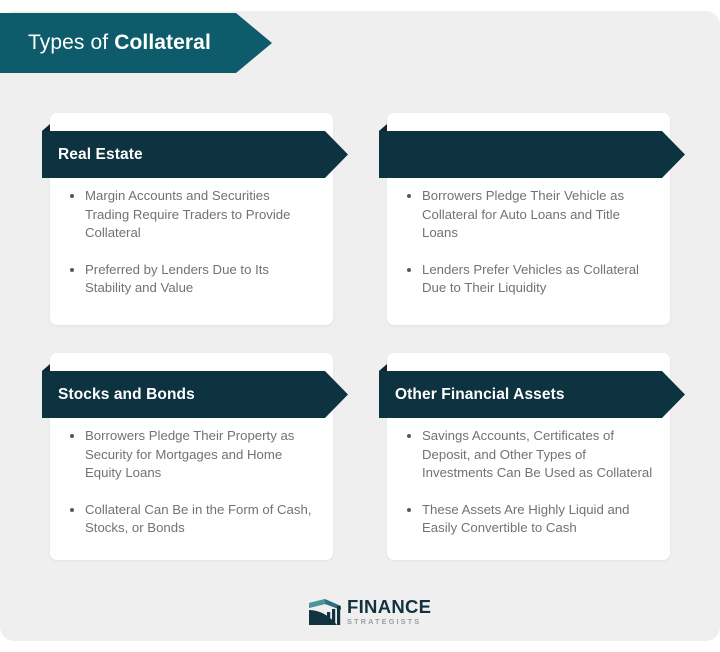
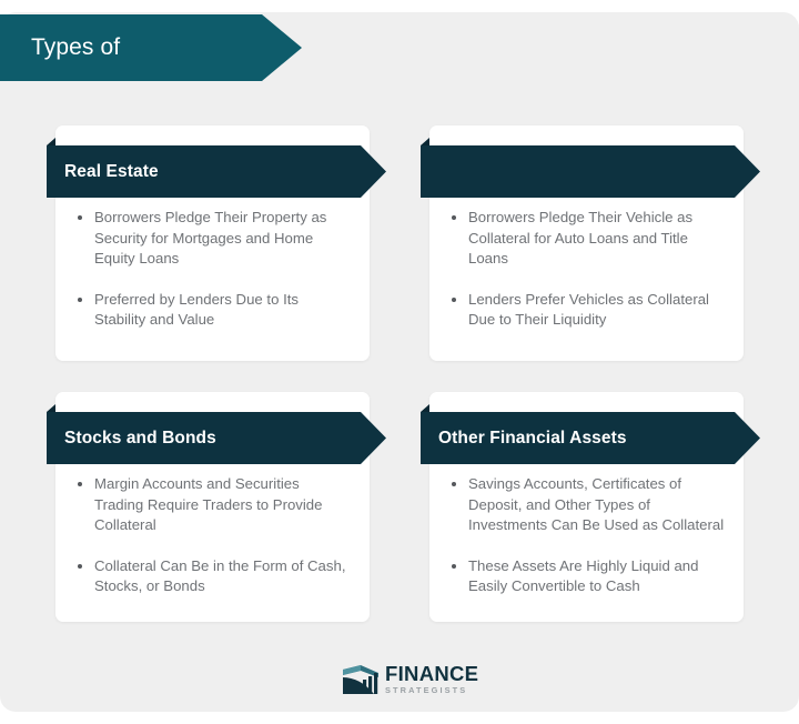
  Types of
- Collateral
  Real Estate
- Margin Accounts and Securities Trading Require Traders to Provide Collateral
+ Borrowers Pledge Their Property as Security for Mortgages and Home Equity Loans
  Preferred by Lenders Due to Its Stability and Value
  Borrowers Pledge Their Vehicle as Collateral for Auto Loans and Title Loans
  Lenders Prefer Vehicles as Collateral Due to Their Liquidity
  Stocks and Bonds
- Borrowers Pledge Their Property as Security for Mortgages and Home Equity Loans
+ Margin Accounts and Securities Trading Require Traders to Provide Collateral
  Collateral Can Be in the Form of Cash, Stocks, or Bonds
  Other Financial Assets
  Savings Accounts, Certificates of Deposit, and Other Types of Investments Can Be Used as Collateral
  These Assets Are Highly Liquid and Easily Convertible to Cash
  FINANCE
  STRATEGISTS
